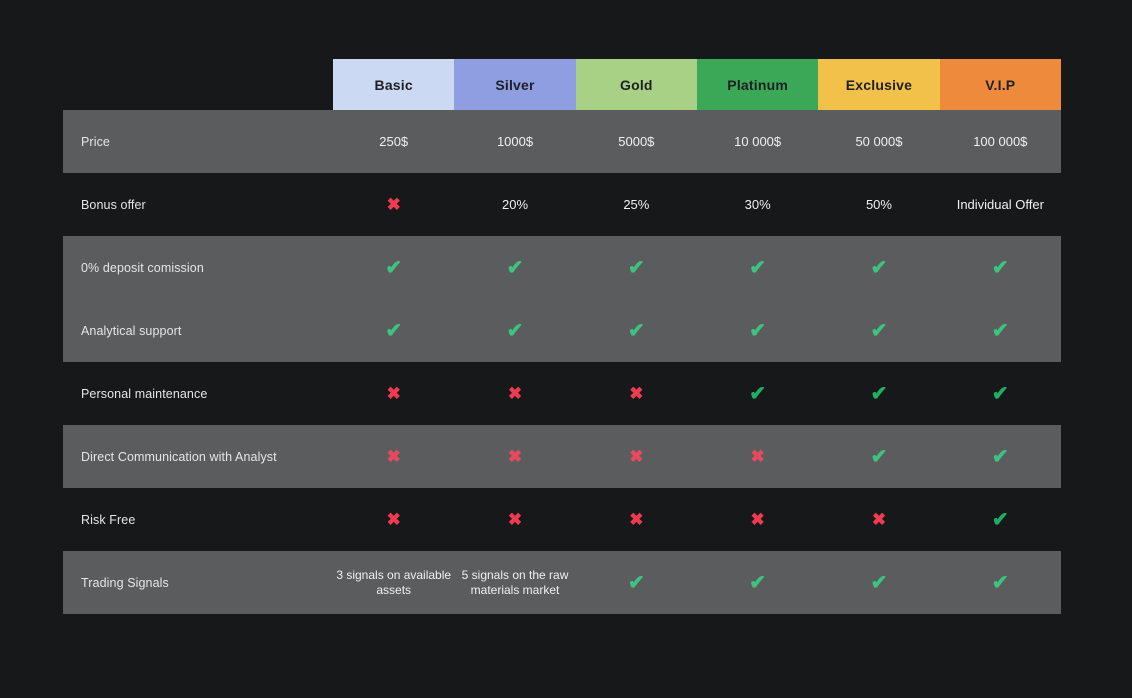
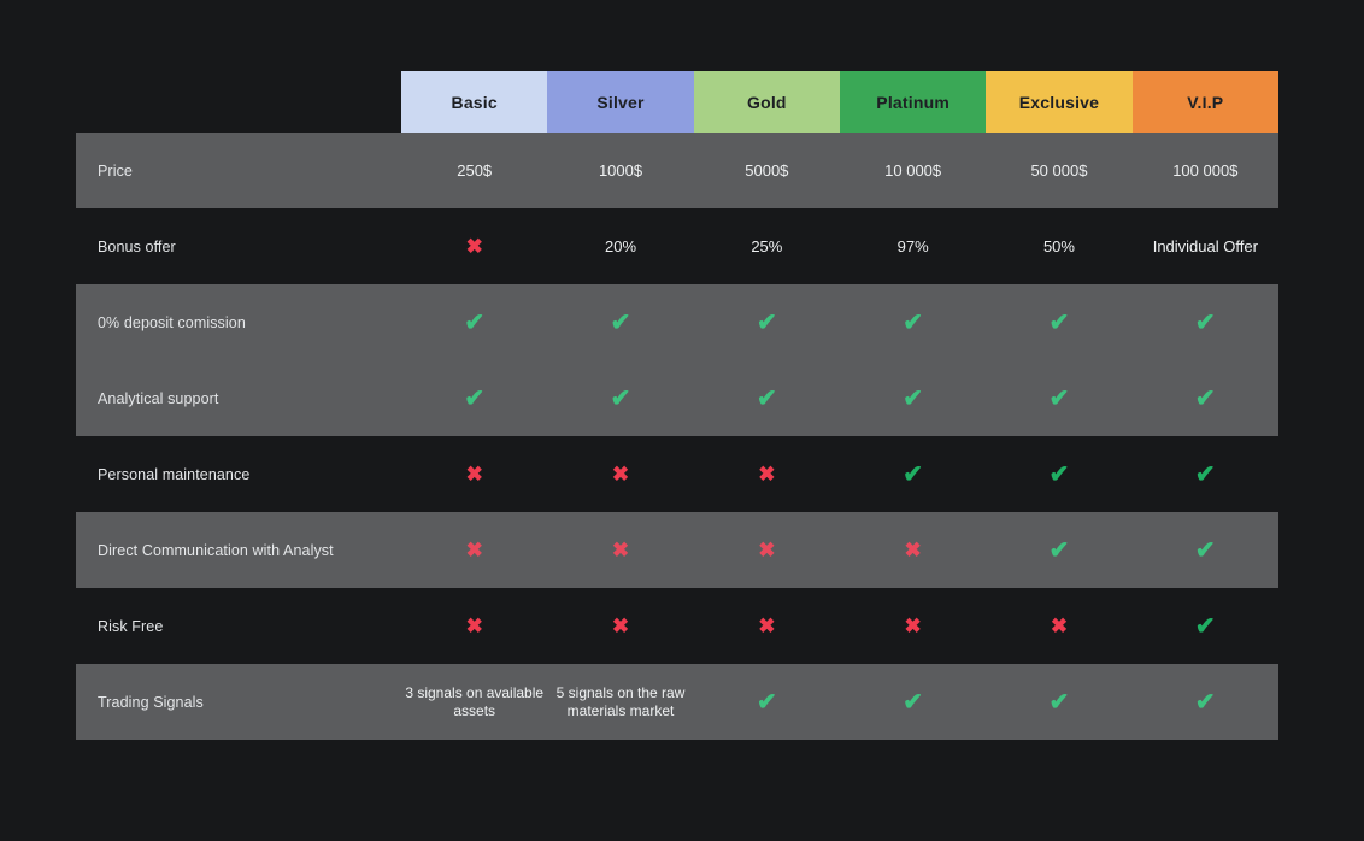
  	Basic	Silver	Gold	Platinum	Exclusive	V.I.P
  Price	250$	1000$	5000$	10 000$	50 000$	100 000$
- Bonus offer	✖	20%	25%	30%	50%	Individual Offer
+ Bonus offer	✖	20%	25%	97%	50%	Individual Offer
  0% deposit comission	✔	✔	✔	✔	✔	✔
  Analytical support	✔	✔	✔	✔	✔	✔
  Personal maintenance	✖	✖	✖	✔	✔	✔
  Direct Communication with Analyst	✖	✖	✖	✖	✔	✔
  Risk Free	✖	✖	✖	✖	✖	✔
  Trading Signals	3 signals on available assets	5 signals on the raw materials market	✔	✔	✔	✔
